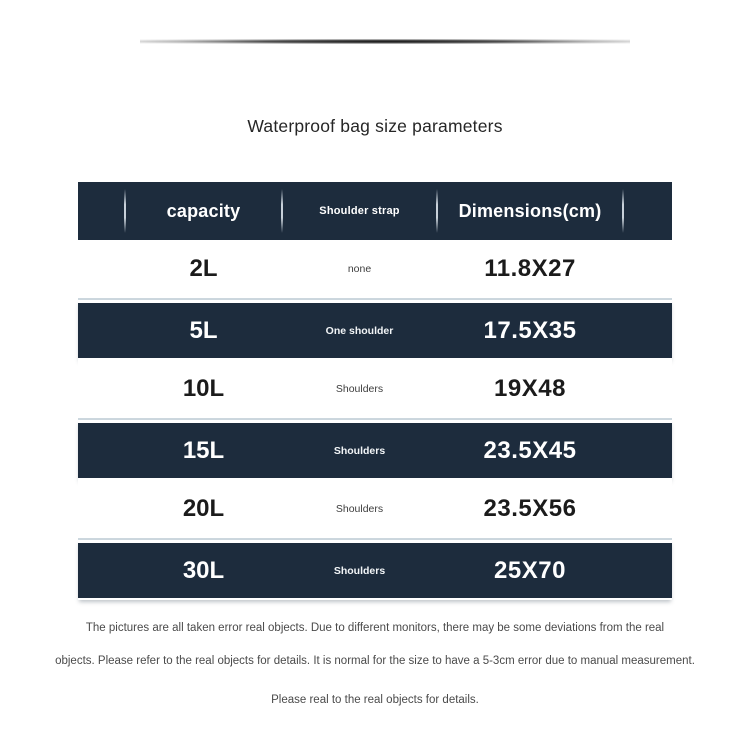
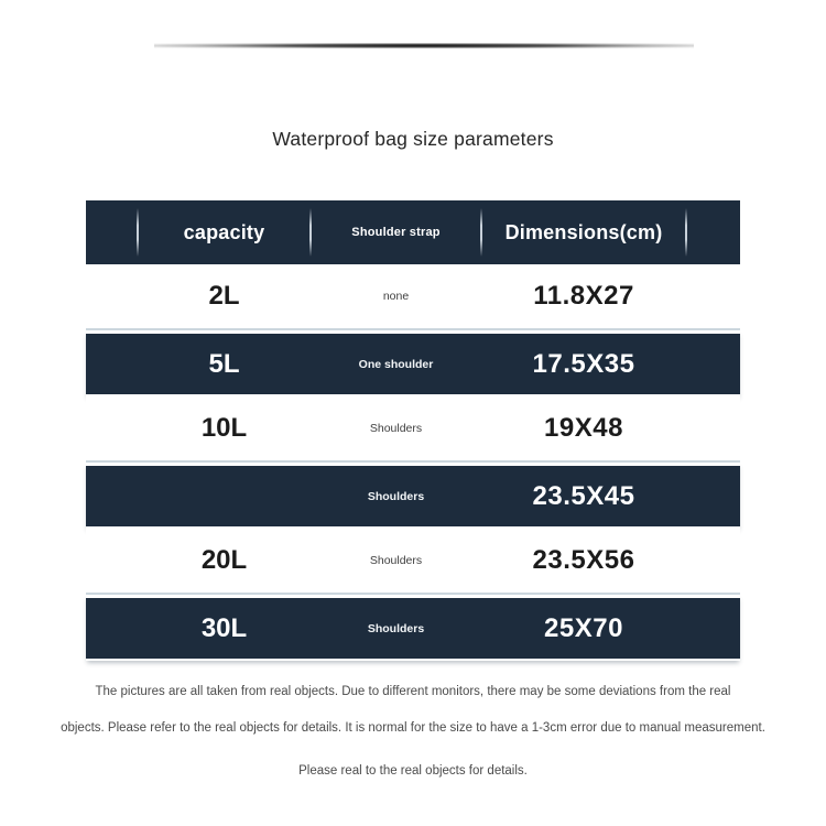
  Waterproof bag size parameters
  capacity
  Shoulder strap
  Dimensions(cm)
  2L
  none
  11.8X27
  5L
  One shoulder
  17.5X35
  10L
  Shoulders
  19X48
- 15L
  Shoulders
  23.5X45
  20L
  Shoulders
  23.5X56
  30L
  Shoulders
  25X70
- The pictures are all taken error real objects. Due to different monitors, there may be some deviations from the real
+ The pictures are all taken from real objects. Due to different monitors, there may be some deviations from the real
- objects. Please refer to the real objects for details. It is normal for the size to have a 5-3cm error due to manual measurement.
+ objects. Please refer to the real objects for details. It is normal for the size to have a 1-3cm error due to manual measurement.
  Please real to the real objects for details.
